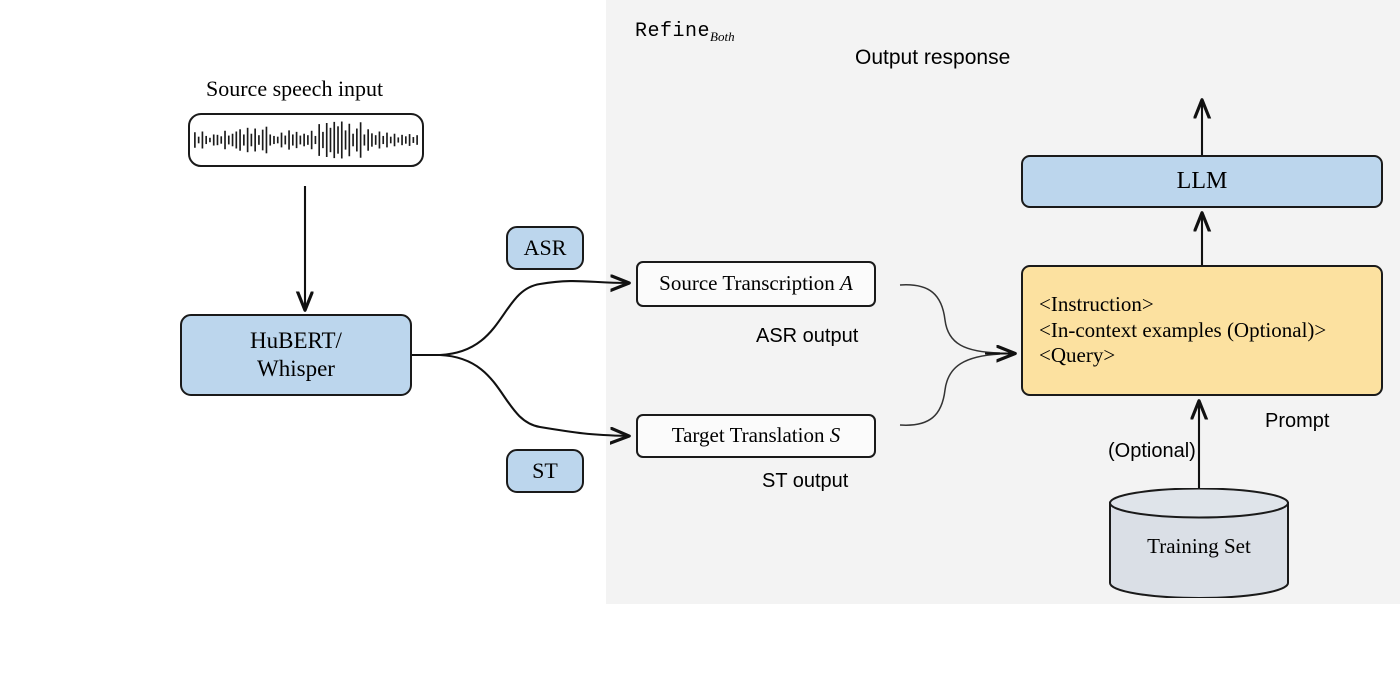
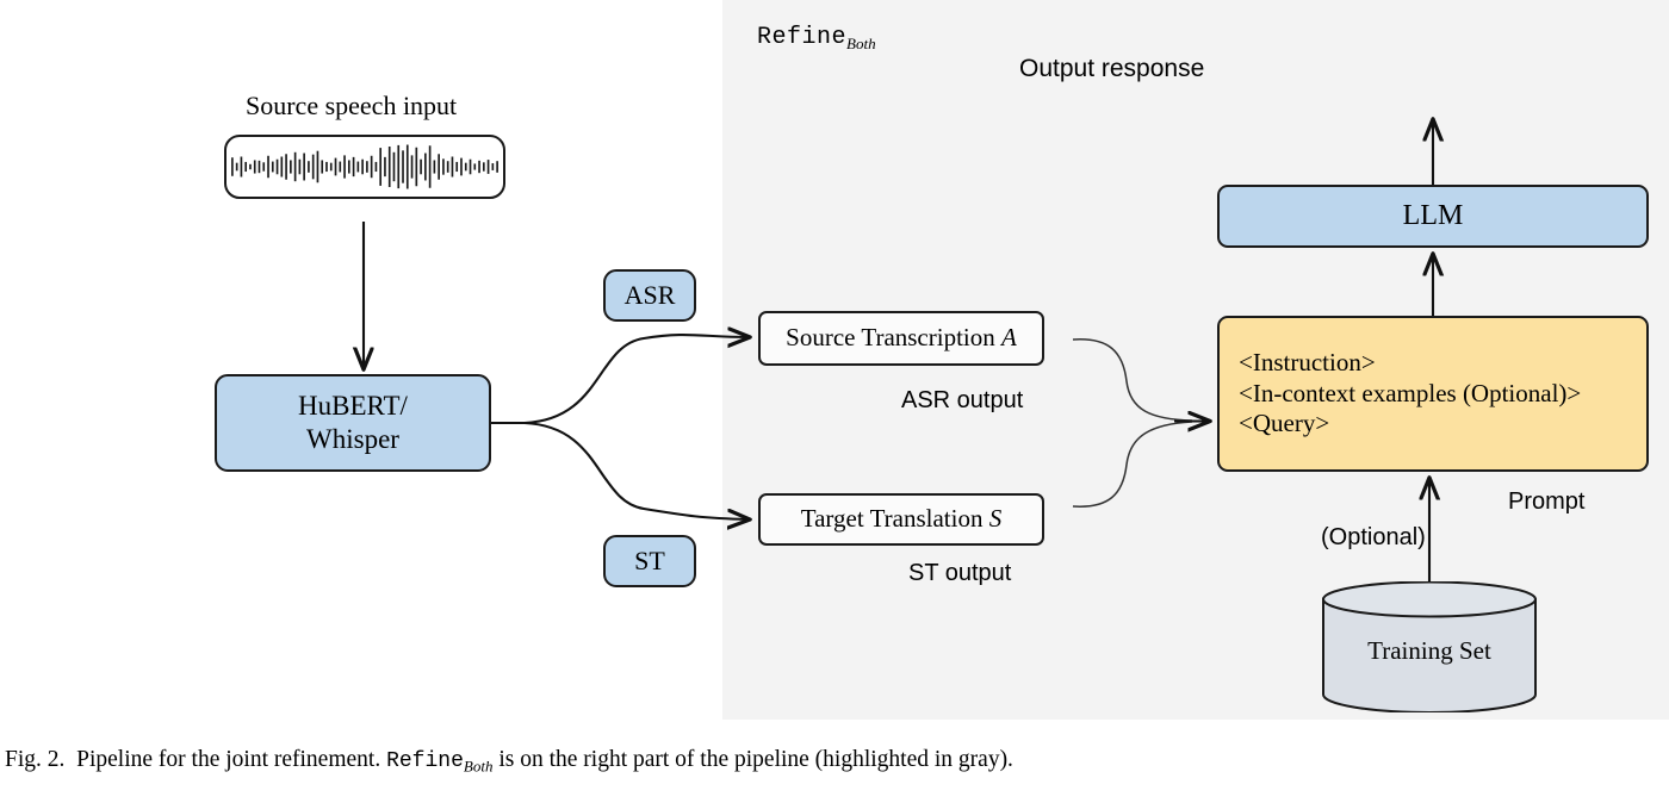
  Source speech input
  HuBERT/
  Whisper
  ASR
  ST
  RefineBoth
  Output response
  Source Transcription A
  ASR output
  Target Translation S
  ST output
  <Instruction>
  <In-context examples (Optional)>
  <Query>
  Prompt
  (Optional)
  LLM
  Training Set
+ Fig. 2. Pipeline for the joint refinement. RefineBoth is on the right part of the pipeline (highlighted in gray).
